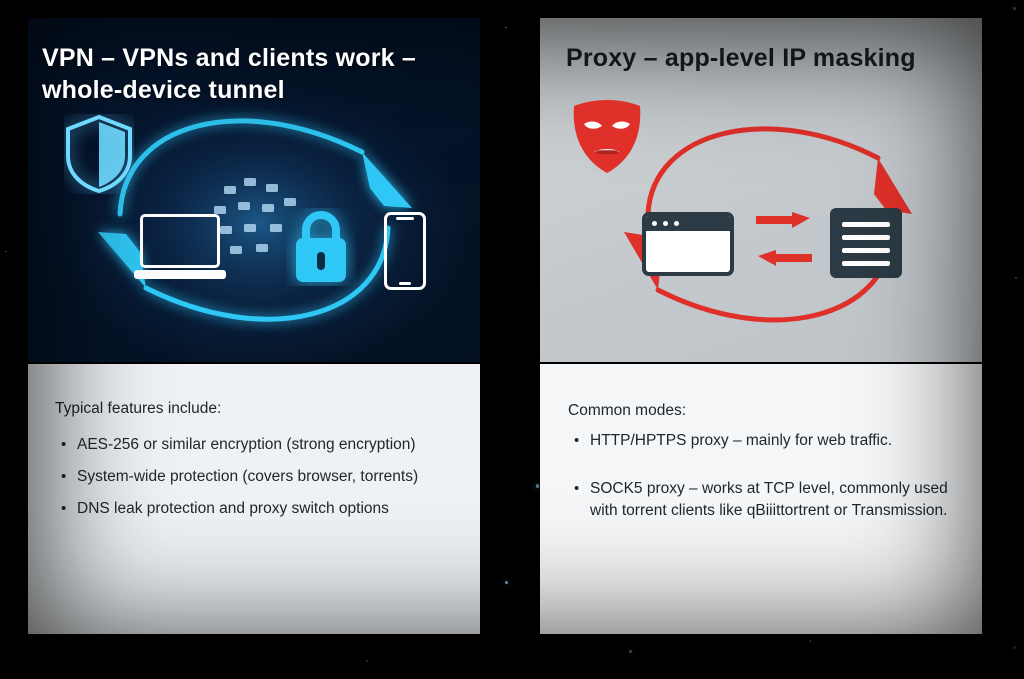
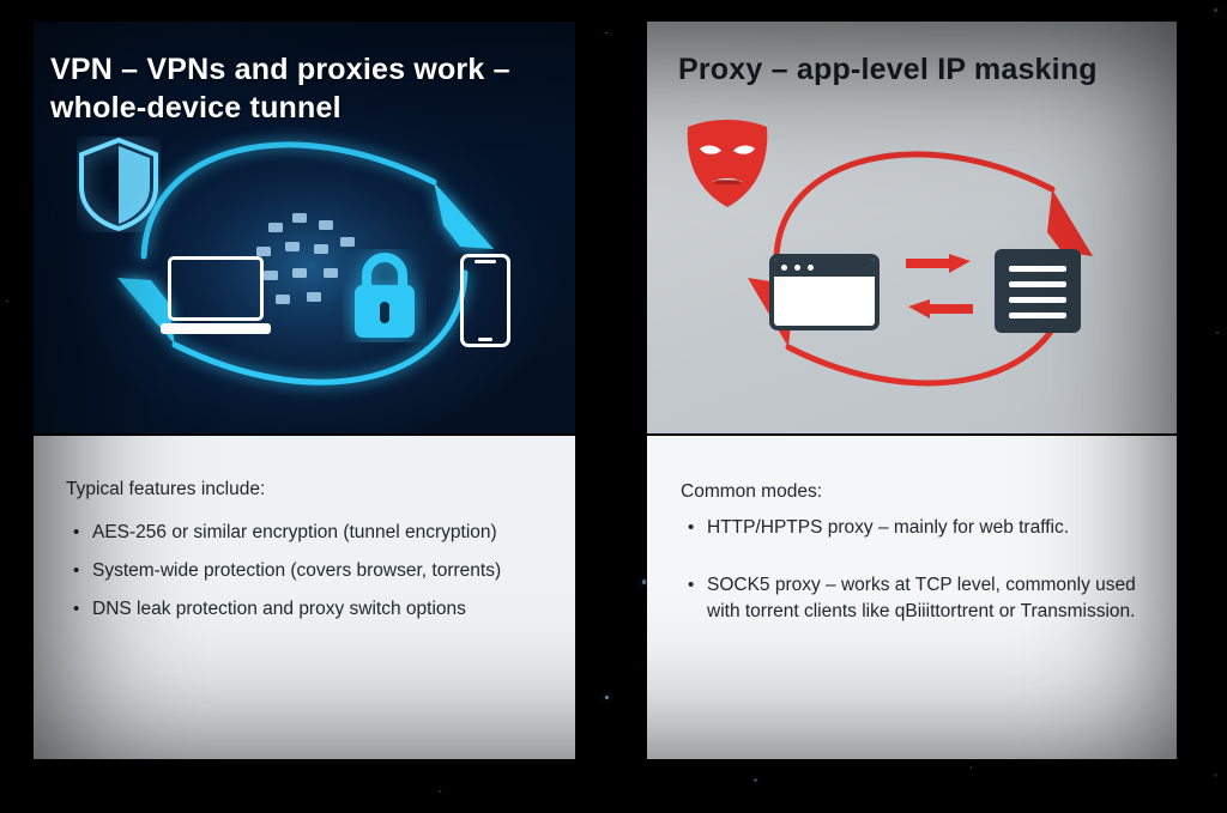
- VPN – VPNs and clients work – whole-device tunnel
+ VPN – VPNs and proxies work – whole-device tunnel
  Typical features include:
- AES-256 or similar encryption (strong encryption)
+ AES-256 or similar encryption (tunnel encryption)
  System-wide protection (covers browser, torrents)
  DNS leak protection and proxy switch options
  Proxy – app-level IP masking
  Common modes:
  HTTP/HPTPS proxy – mainly for web traffic.
  SOCK5 proxy – works at TCP level, commonly used with torrent clients like qBiiittortrent or Transmission.
